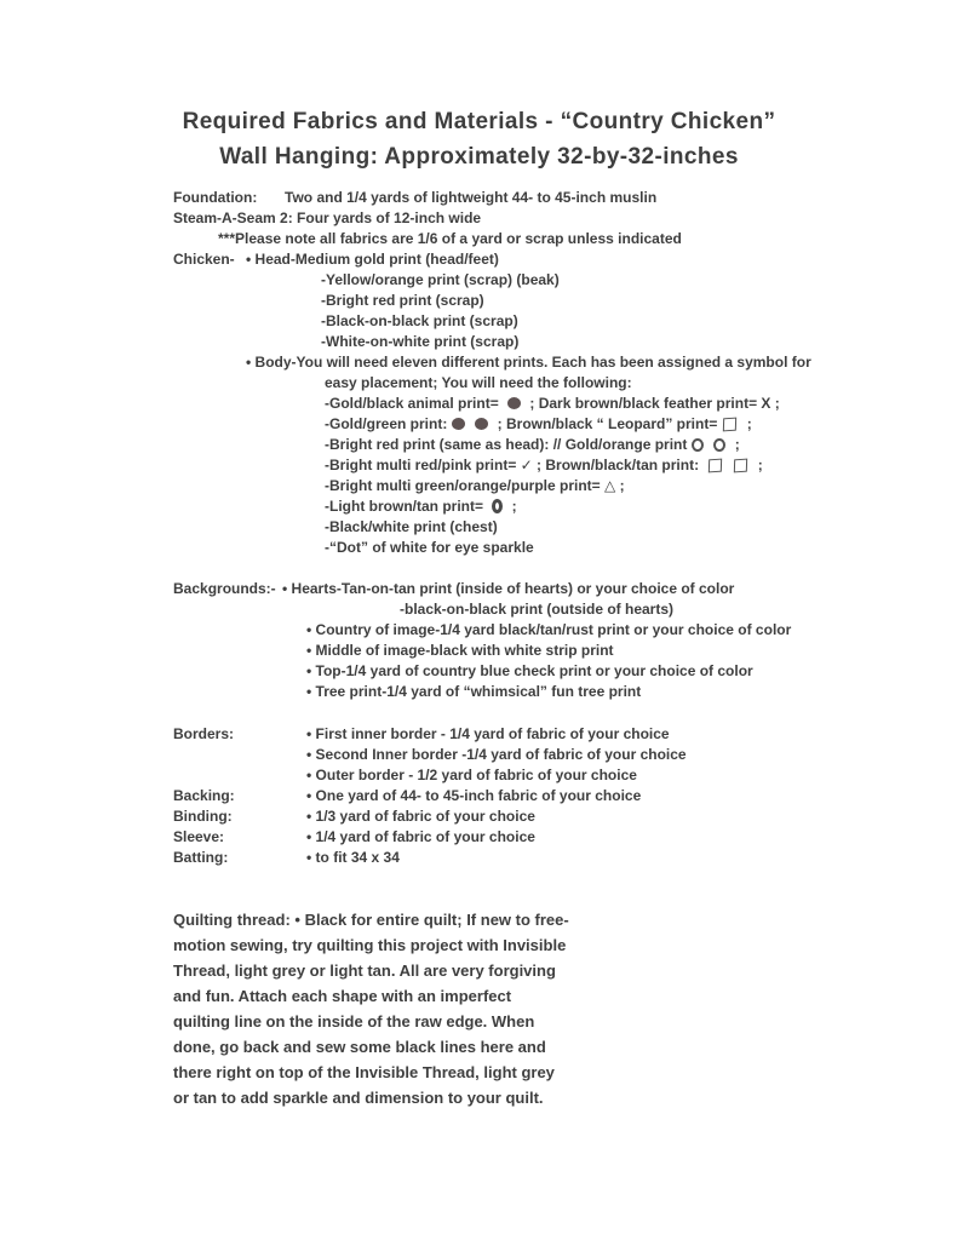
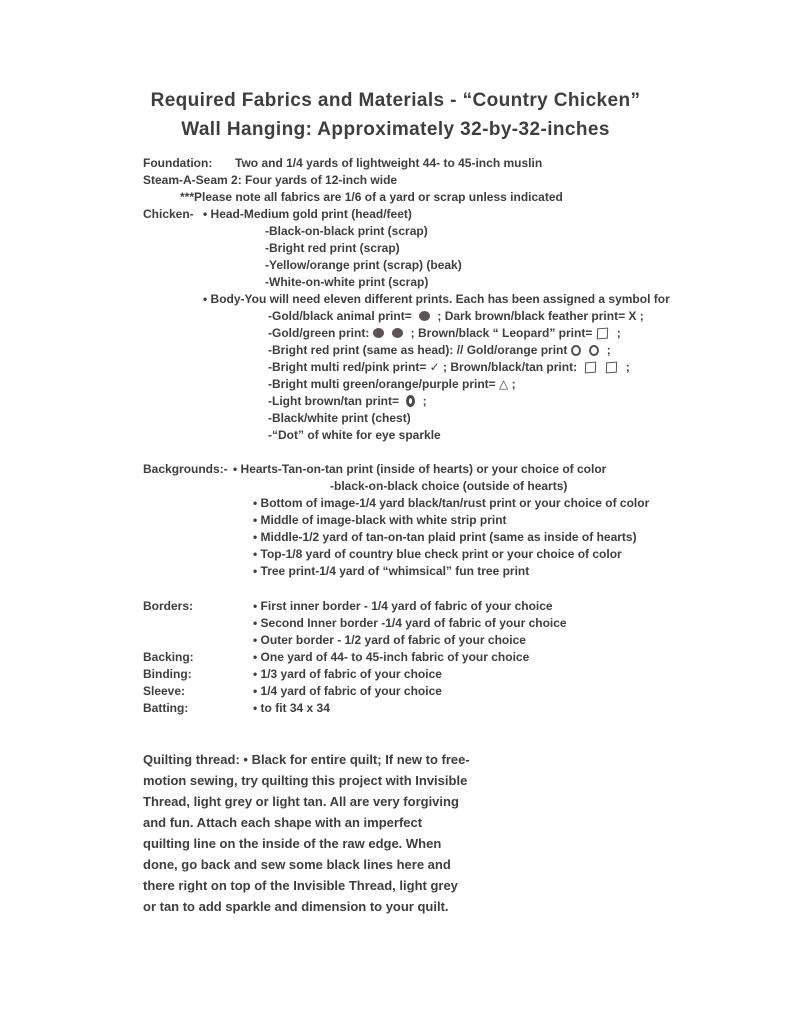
  Required Fabrics and Materials - “Country Chicken”
  Wall Hanging: Approximately 32-by-32-inches
  Foundation: Two and 1/4 yards of lightweight 44- to 45-inch muslin
  Steam-A-Seam 2: Four yards of 12-inch wide
  ***Please note all fabrics are 1/6 of a yard or scrap unless indicated
  Chicken- • Head-Medium gold print (head/feet)
- -Yellow/orange print (scrap) (beak)
+ -Black-on-black print (scrap)
  -Bright red print (scrap)
- -Black-on-black print (scrap)
+ -Yellow/orange print (scrap) (beak)
  -White-on-white print (scrap)
  • Body-You will need eleven different prints. Each has been assigned a symbol for
- easy placement; You will need the following:
  -Gold/black animal print= ; Dark brown/black feather print= X ;
  -Gold/green print: ; Brown/black “ Leopard” print= ;
  -Bright red print (same as head): // Gold/orange print ;
  -Bright multi red/pink print= ✓ ; Brown/black/tan print: ;
  -Bright multi green/orange/purple print= △ ;
  -Light brown/tan print= ;
  -Black/white print (chest)
  -“Dot” of white for eye sparkle
  Backgrounds:- • Hearts-Tan-on-tan print (inside of hearts) or your choice of color
- -black-on-black print (outside of hearts)
+ -black-on-black choice (outside of hearts)
- • Country of image-1/4 yard black/tan/rust print or your choice of color
+ • Bottom of image-1/4 yard black/tan/rust print or your choice of color
  • Middle of image-black with white strip print
+ • Middle-1/2 yard of tan-on-tan plaid print (same as inside of hearts)
- • Top-1/4 yard of country blue check print or your choice of color
+ • Top-1/8 yard of country blue check print or your choice of color
  • Tree print-1/4 yard of “whimsical” fun tree print
  Borders: • First inner border - 1/4 yard of fabric of your choice
  • Second Inner border -1/4 yard of fabric of your choice
  • Outer border - 1/2 yard of fabric of your choice
  Backing: • One yard of 44- to 45-inch fabric of your choice
  Binding: • 1/3 yard of fabric of your choice
  Sleeve: • 1/4 yard of fabric of your choice
  Batting: • to fit 34 x 34
  Quilting thread: • Black for entire quilt; If new to free-motion sewing, try quilting this project with Invisible Thread, light grey or light tan. All are very forgiving and fun. Attach each shape with an imperfect quilting line on the inside of the raw edge. When done, go back and sew some black lines here and there right on top of the Invisible Thread, light grey or tan to add sparkle and dimension to your quilt.
